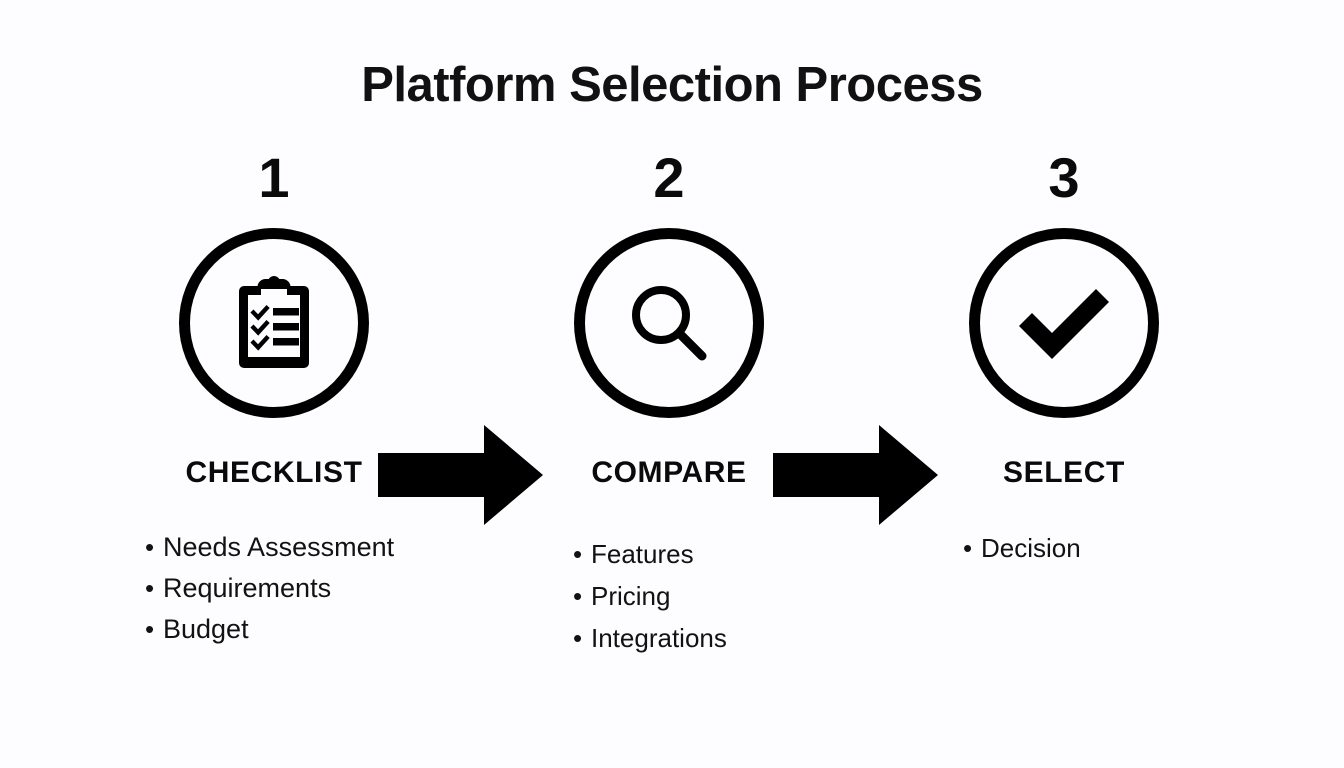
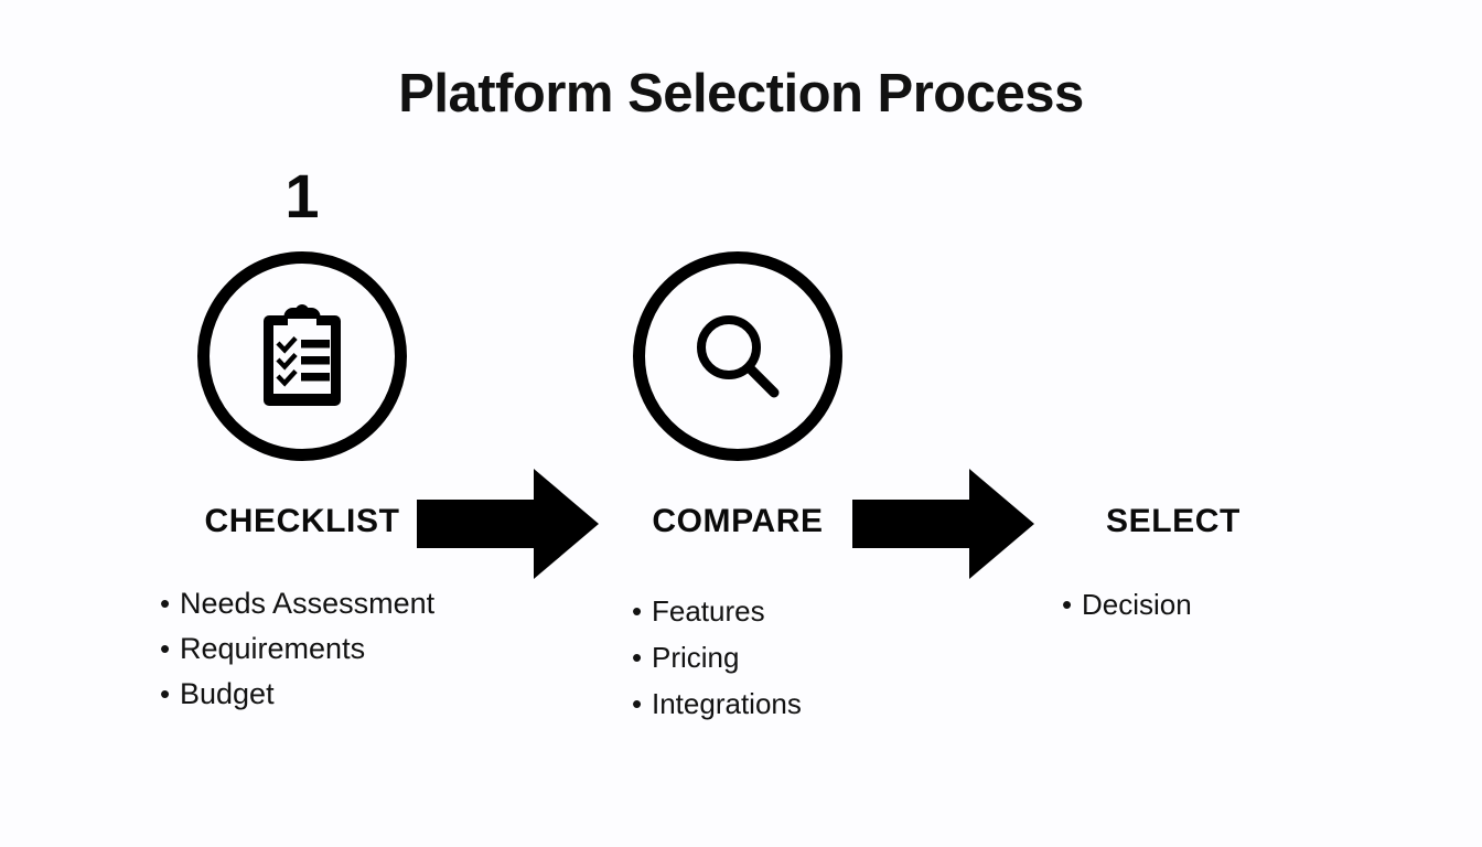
  Platform Selection Process
  1
- 2
- 3
  CHECKLIST
  COMPARE
  SELECT
  •
  Needs Assessment
  •
  Requirements
  •
  Budget
  •
  Features
  •
  Pricing
  •
  Integrations
  •
  Decision
